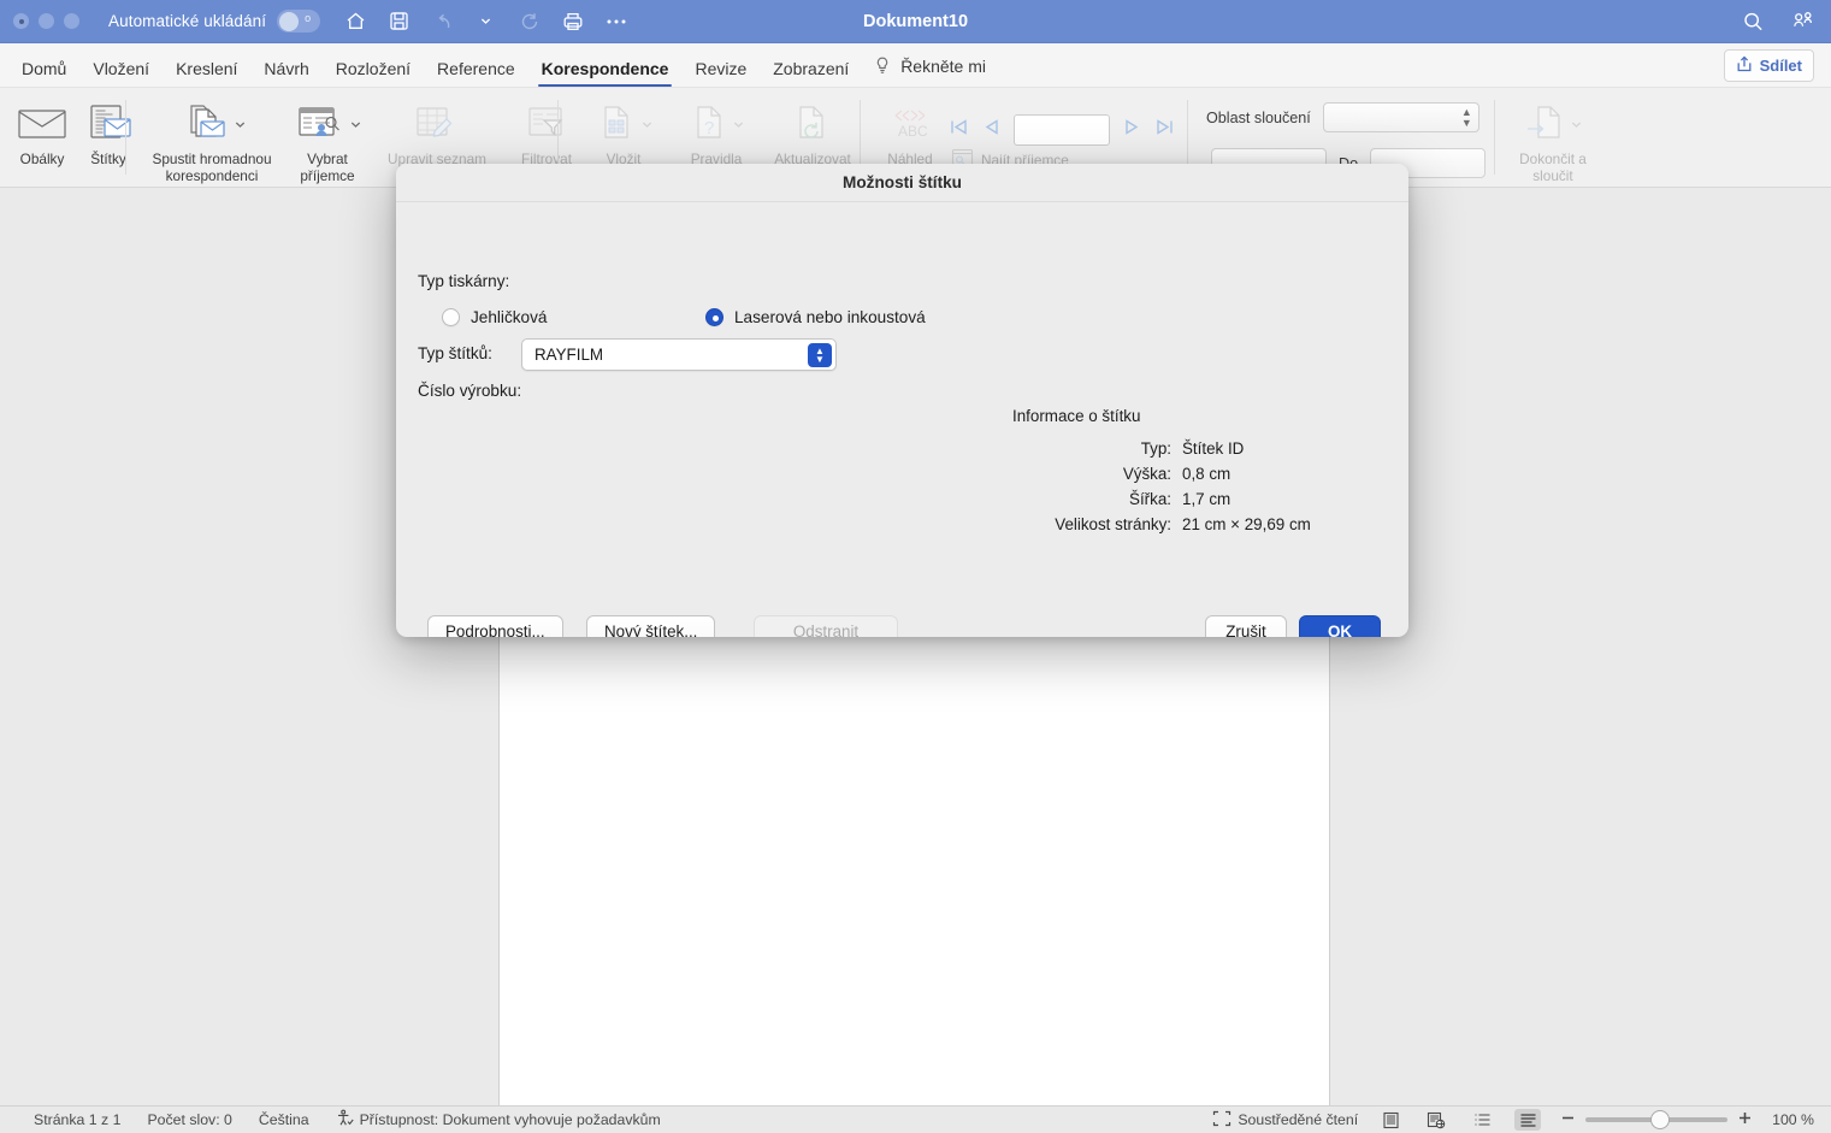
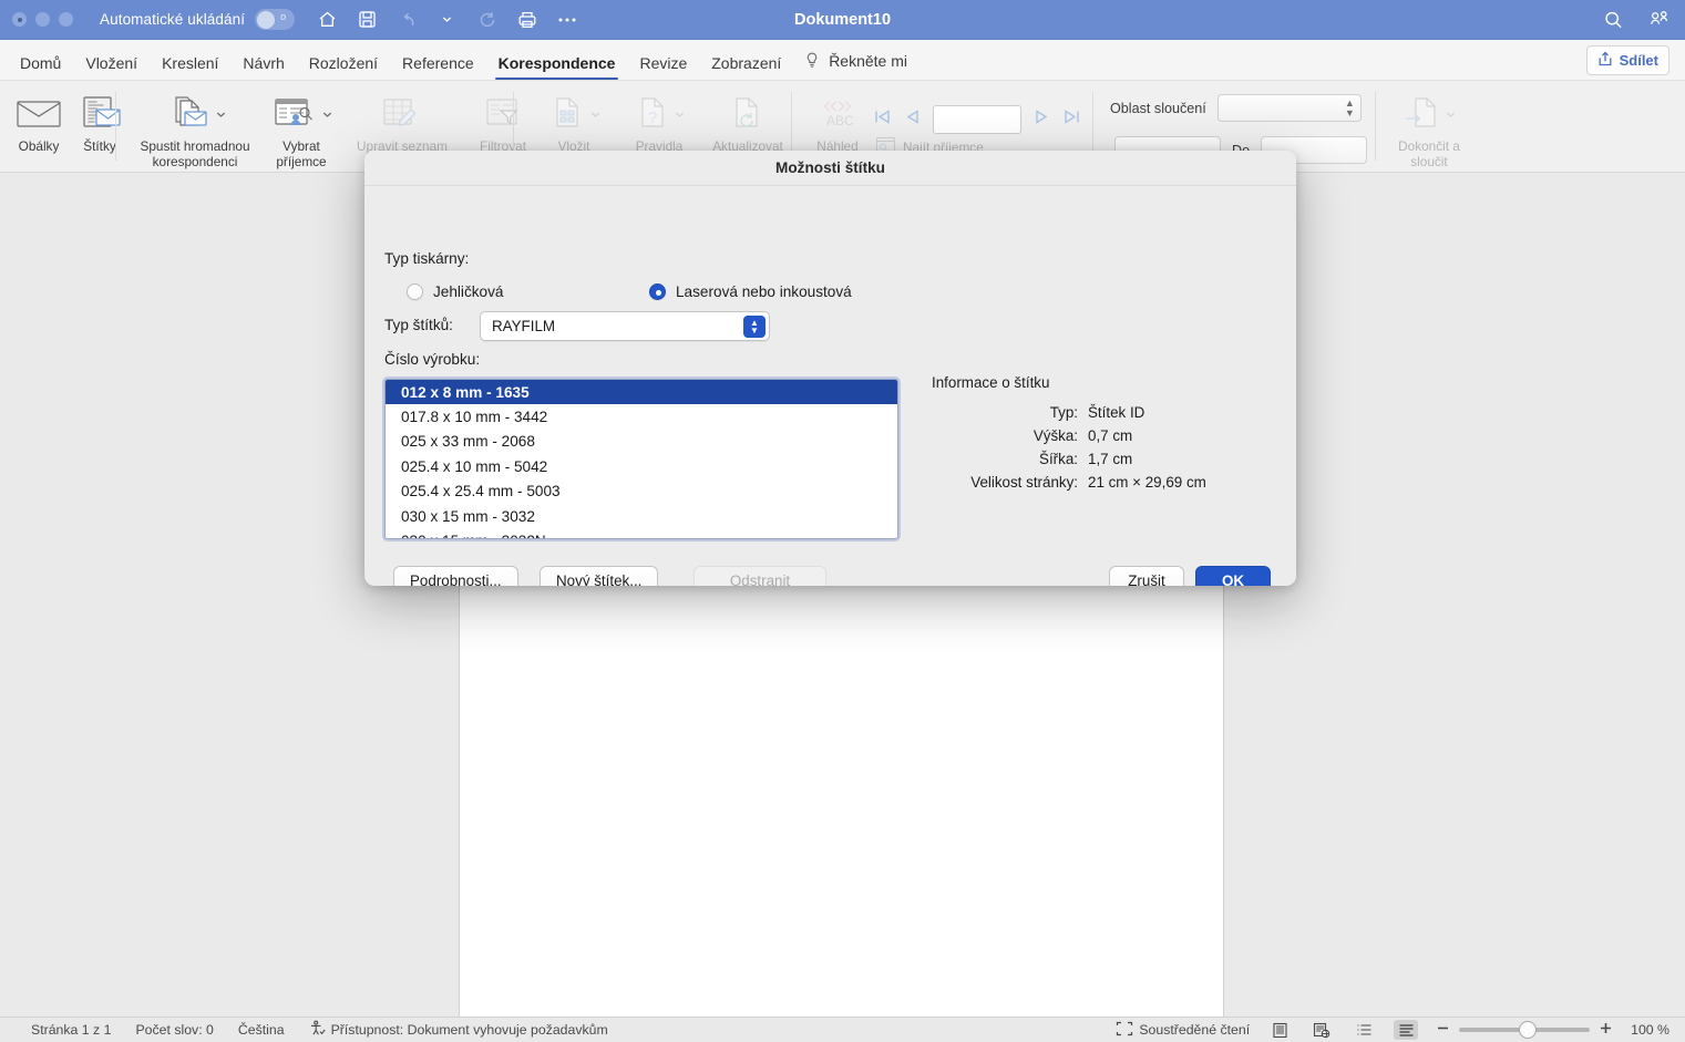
  Automatické ukládání
  o
  Dokument10
  Domů
  Vložení
  Kreslení
  Návrh
  Rozložení
  Reference
  Korespondence
  Revize
  Zobrazení
  Řekněte mi
  Sdílet
  Obálky
  Štítky
  Spustit hromadnou korespondenci
  Vybrat příjemce
  Filtroat
  Vložit
  ?
  Pravidla
  Aktualizovat
  ABC
  Náhled
  Najít příjemce
  Oblast sloučení
  ▲
  ▼
  Dokončit a sloučit
  Stránka 1 z 1
  Počet slov: 0
  Čeština
  Přístupnost: Dokument vyhovuje požadavkům
  Soustředěné čtení
  100 %
  Možnosti štítku
  Typ tiskárny:
  Jehličková
  Laserová nebo inkoustová
  Typ štítků:
  RAYFILM
  ▲
  ▼
  Číslo výrobku:
+ 012 x 8 mm - 1635
+ 017.8 x 10 mm - 3442
+ 025 x 33 mm - 2068
+ 025.4 x 10 mm - 5042
+ 025.4 x 25.4 mm - 5003
+ 030 x 15 mm - 3032
  Informace o štítku
  Typ:
  Štítek ID
  Výška:
- 0,8 cm
+ 0,7 cm
  Šířka:
  1,7 cm
  Velikost stránky:
  21 cm × 29,69 cm
  Podrobnosti...
  Nový štítek...
  Odstranit
  Zrušit
  OK
